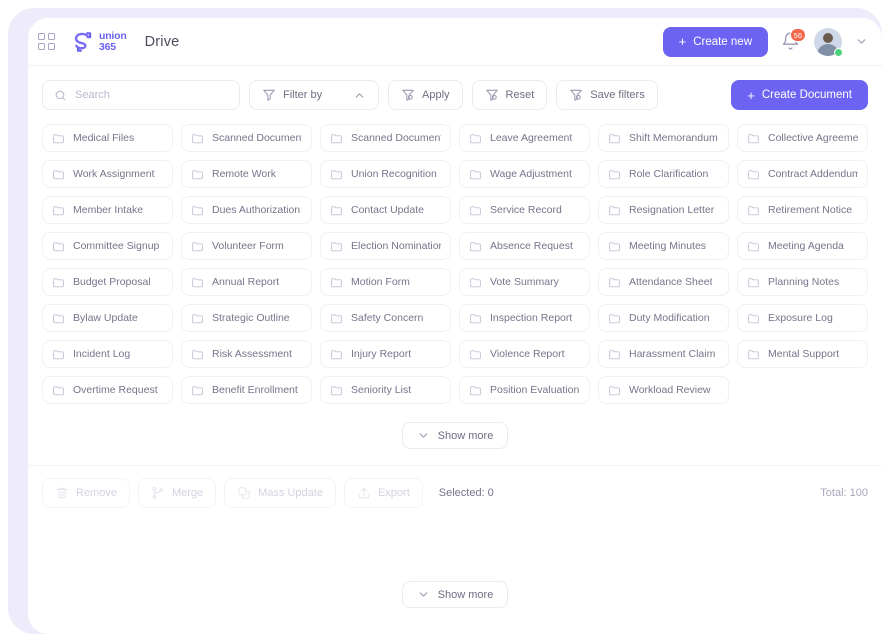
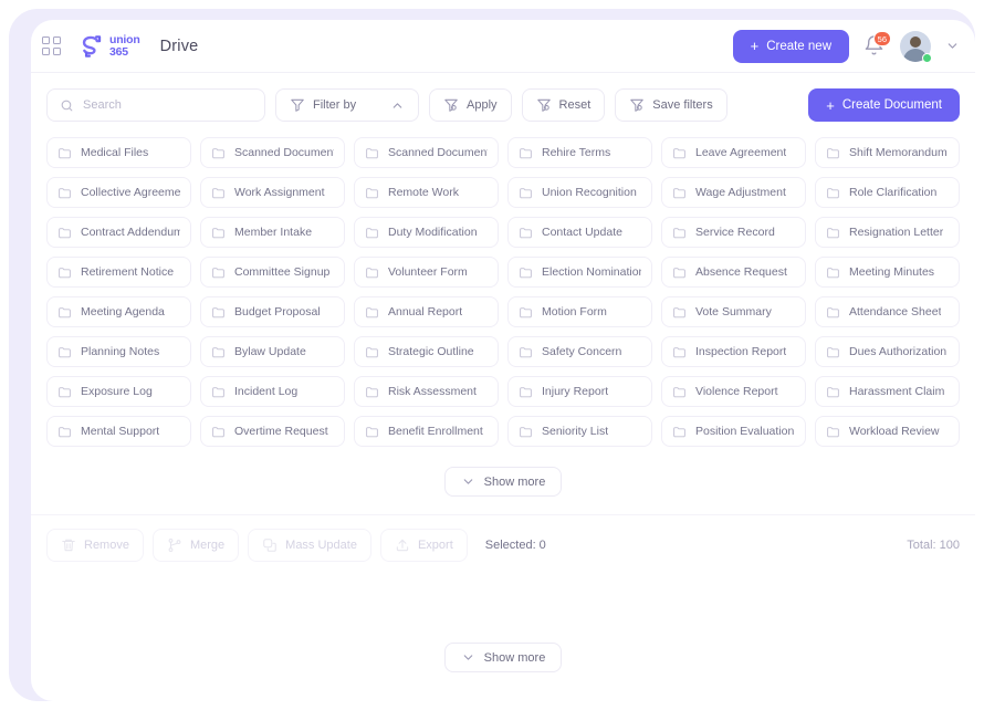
  union
  365
  Drive
  +
  Create new
  56
  Search
  Filter by
  Apply
  Reset
  Save filters
  +
  Create Document
  Medical Files
  Scanned Documen
  Scanned Documen
+ Rehire Terms
  Leave Agreement
  Shift Memorandum
  Collective Agreeme
  Work Assignment
  Remote Work
  Union Recognition
  Wage Adjustment
  Role Clarification
  Contract Addendum
  Member Intake
- Dues Authorization
+ Duty Modification
  Contact Update
  Service Record
  Resignation Letter
  Retirement Notice
  Committee Signup
  Volunteer Form
  Election Nominatio
  Absence Request
  Meeting Minutes
  Meeting Agenda
  Budget Proposal
  Annual Report
  Motion Form
  Vote Summary
  Attendance Sheet
  Planning Notes
  Bylaw Update
  Strategic Outline
  Safety Concern
  Inspection Report
- Duty Modification
+ Dues Authorization
  Exposure Log
  Incident Log
  Risk Assessment
  Injury Report
  Violence Report
  Harassment Claim
  Mental Support
  Overtime Request
  Benefit Enrollment
  Seniority List
  Position Evaluation
  Workload Review
  Show more
  Remove
  Merge
  Mass Update
  Export
  Selected: 0
  Total: 100
  Show more
